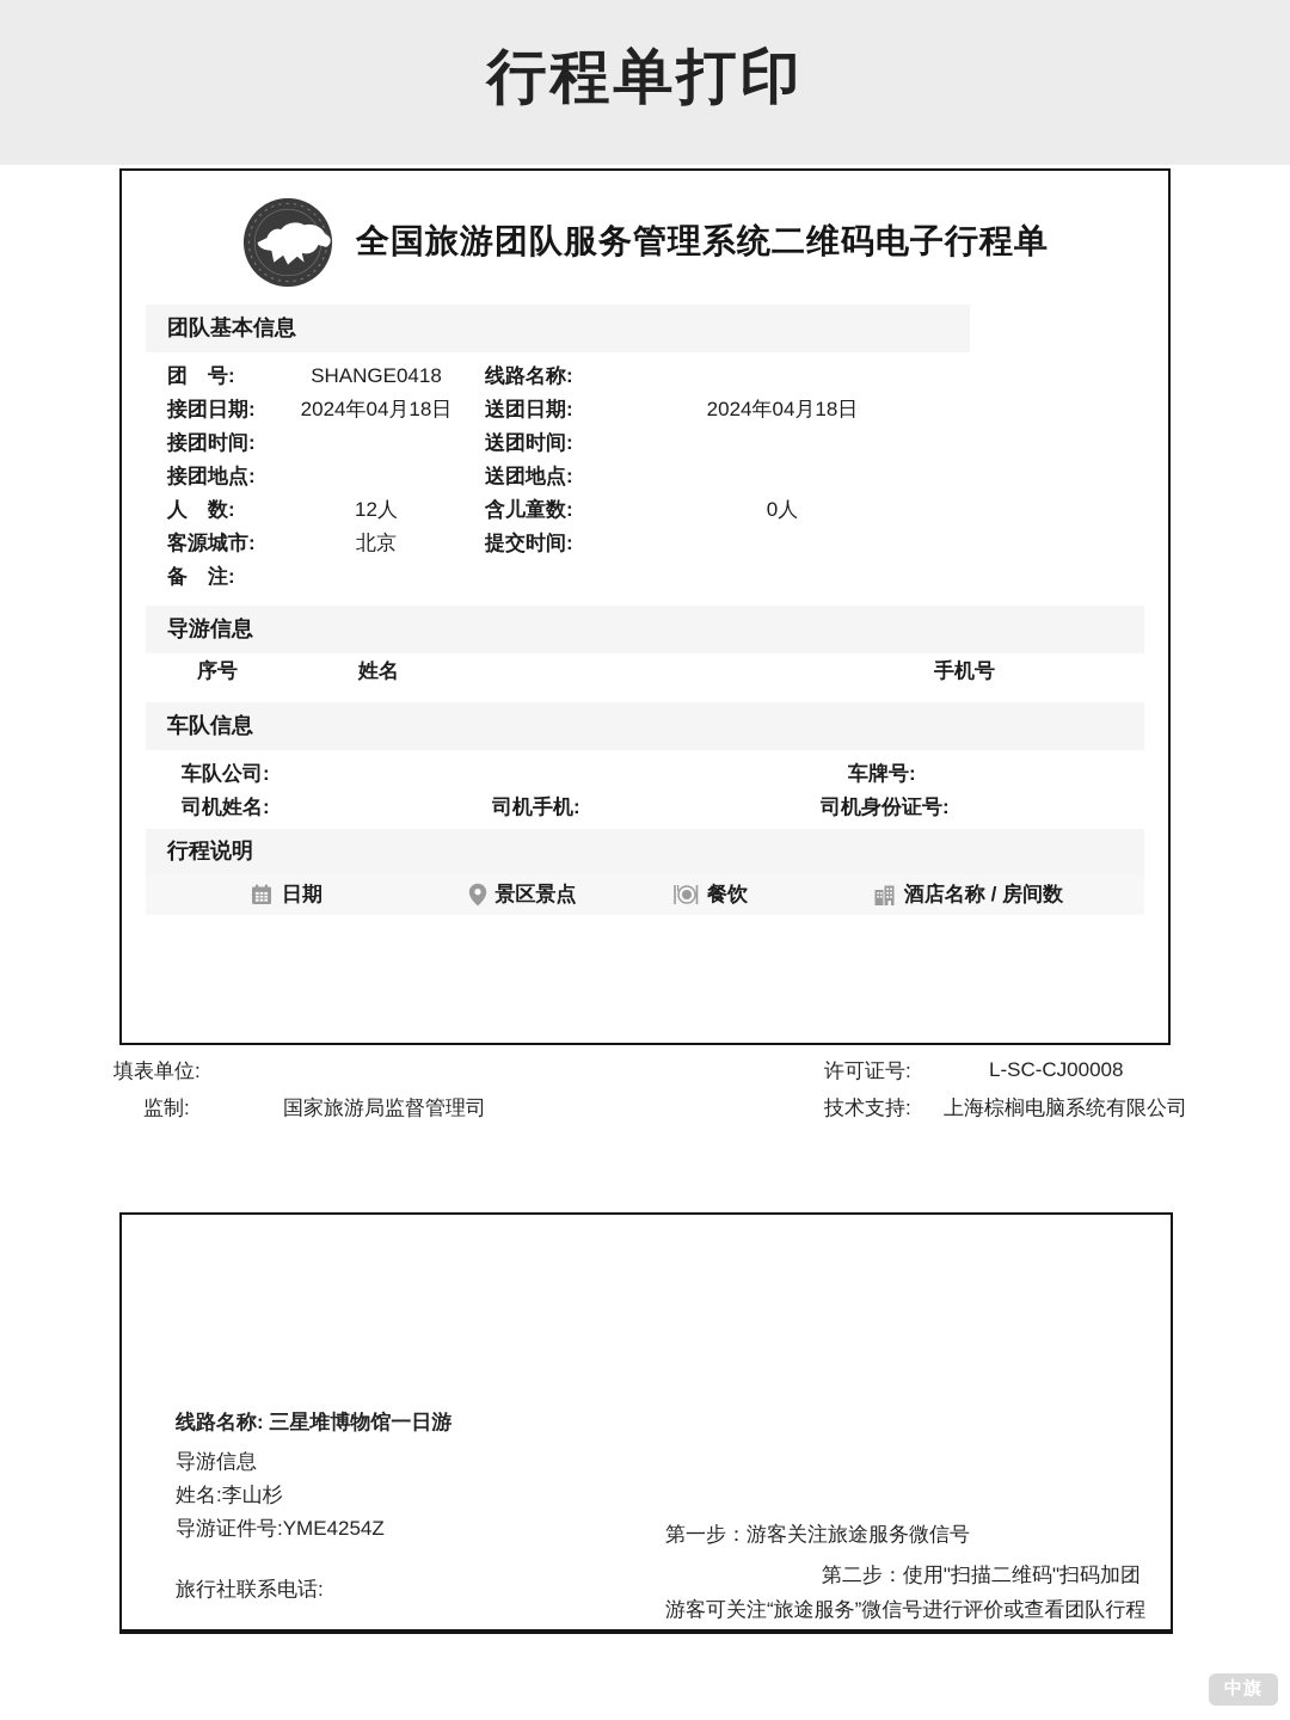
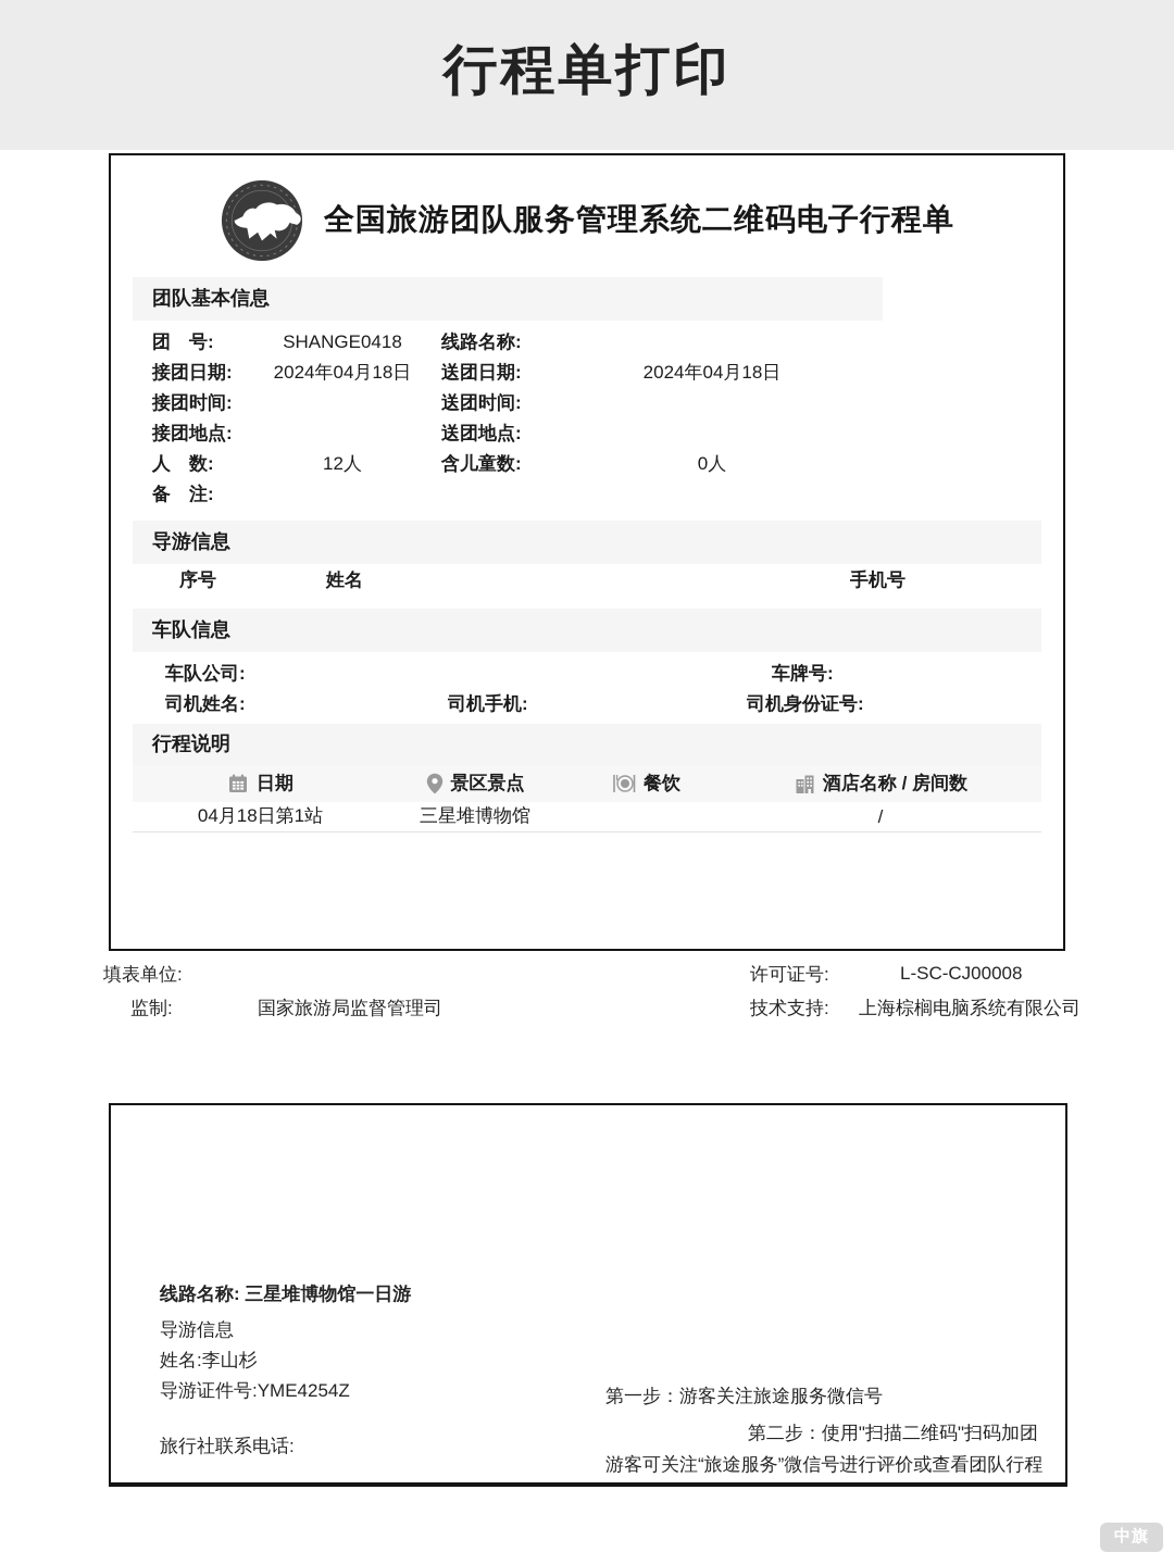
  行程单打印
  全国旅游团队服务管理系统二维码电子行程单
  团队基本信息
  团 号:
  SHANGE0418
  线路名称:
  接团日期:
  2024年04月18日
  送团日期:
  2024年04月18日
  接团时间:
  送团时间:
  接团地点:
  送团地点:
  人 数:
  12人
  含儿童数:
  0人
- 客源城市:
- 北京
- 提交时间:
  备 注:
  导游信息
  序号
  姓名
  手机号
  车队信息
  车队公司:
  车牌号:
  司机姓名:
  司机手机:
  司机身份证号:
  行程说明
  日期
  景区景点
  餐饮
  酒店名称 / 房间数
+ 04月18日第1站
+ 三星堆博物馆
+ /
  填表单位:
  许可证号:
  L-SC-CJ00008
  监制:
  国家旅游局监督管理司
  技术支持:
  上海棕榈电脑系统有限公司
  线路名称: 三星堆博物馆一日游
  导游信息
  姓名:李山杉
  导游证件号:YME4254Z
  旅行社联系电话:
  第一步：游客关注旅途服务微信号
  第二步：使用"扫描二维码"扫码加团
  游客可关注“旅途服务”微信号进行评价或查看团队行程
  中旗
